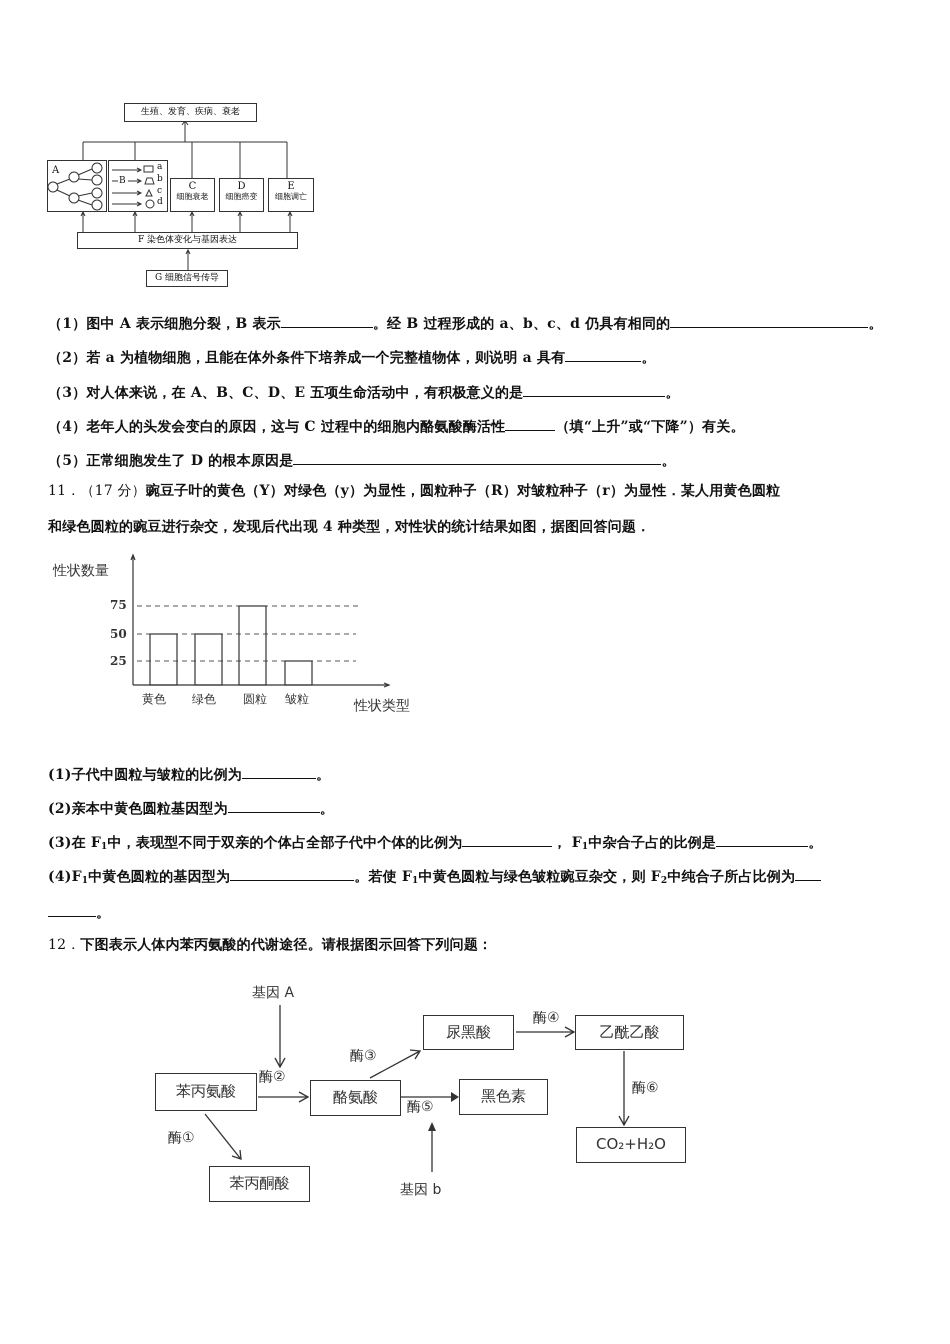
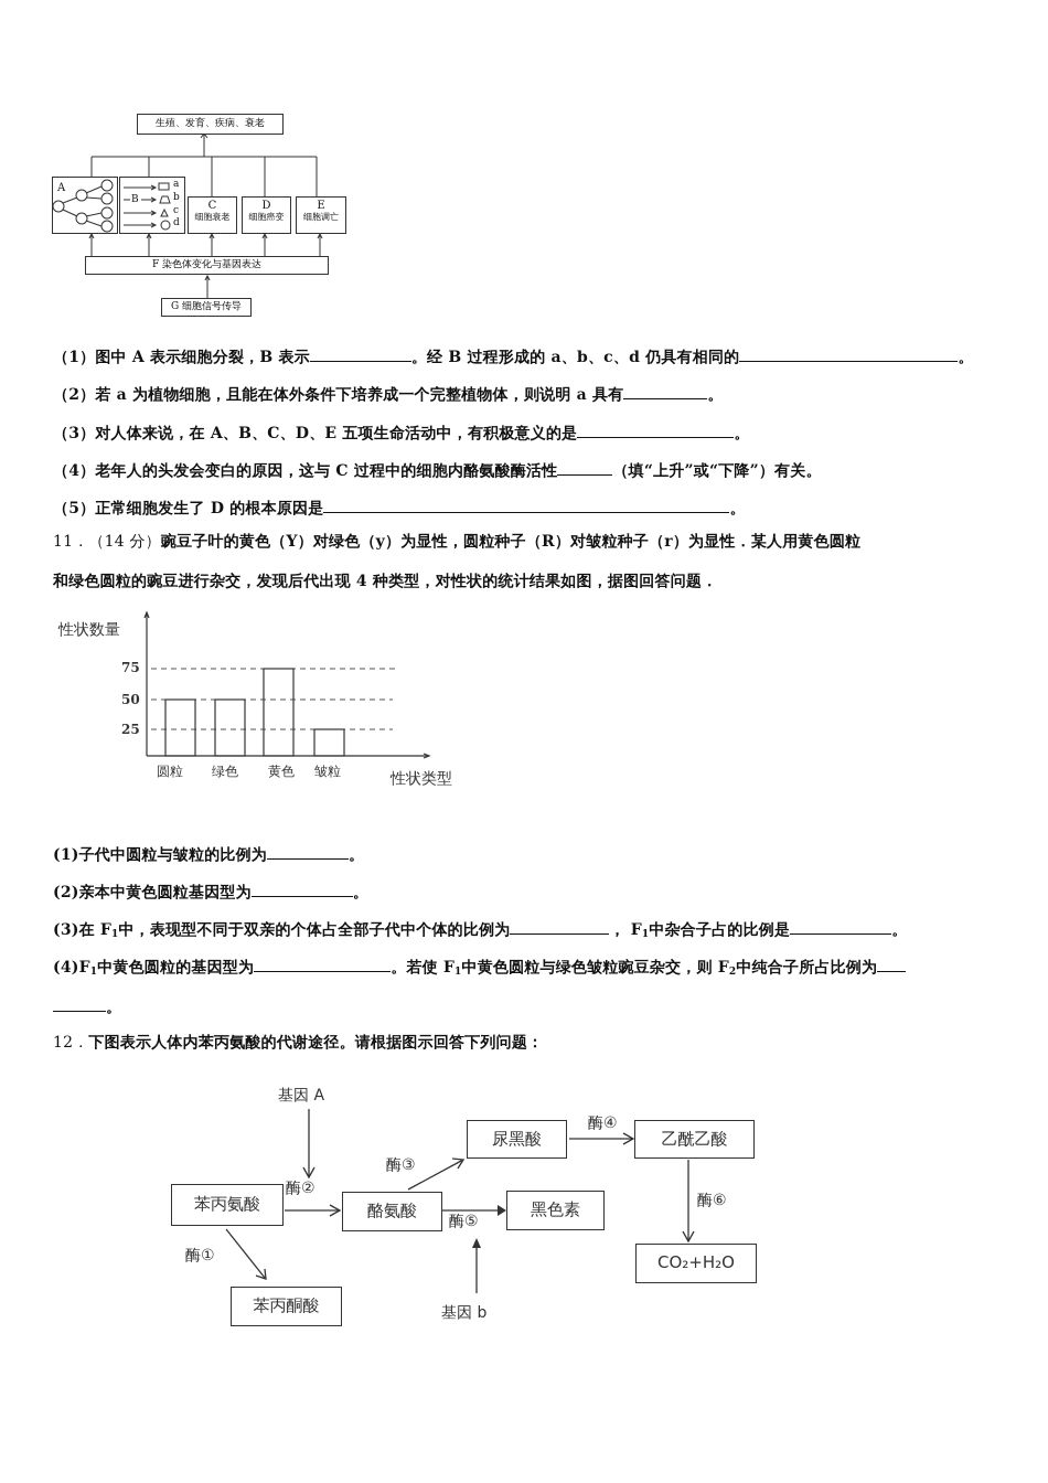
  生殖、发育、疾病、衰老
  A
  B
  a
  b
  c
  d
  C
  细胞衰老
  D
  细胞癌变
  E
  细胞调亡
  F 染色体变化与基因表达
  G 细胞信号传导
  （1）图中 A 表示细胞分裂，B 表示 。经 B 过程形成的 a、b、c、d 仍具有相同的 。
  （2）若 a 为植物细胞，且能在体外条件下培养成一个完整植物体，则说明 a 具有 。
  （3）对人体来说，在 A、B、C、D、E 五项生命活动中，有积极意义的是 。
  （4）老年人的头发会变白的原因，这与 C 过程中的细胞内酪氨酸酶活性 （填“上升”或“下降”）有关。
  （5）正常细胞发生了 D 的根本原因是 。
- 11．（17 分）豌豆子叶的黄色（Y）对绿色（y）为显性，圆粒种子（R）对皱粒种子（r）为显性．某人用黄色圆粒
+ 11．（14 分）豌豆子叶的黄色（Y）对绿色（y）为显性，圆粒种子（R）对皱粒种子（r）为显性．某人用黄色圆粒
  和绿色圆粒的豌豆进行杂交，发现后代出现 4 种类型，对性状的统计结果如图，据图回答问题．
  性状数量
  75
  50
  25
- 黄色
+ 圆粒
  绿色
- 圆粒
+ 黄色
  皱粒
  性状类型
  (1)子代中圆粒与皱粒的比例为 。
  (2)亲本中黄色圆粒基因型为 。
  (3)在 F1中，表现型不同于双亲的个体占全部子代中个体的比例为 ， F1中杂合子占的比例是 。
  (4)F1中黄色圆粒的基因型为 。若使 F1中黄色圆粒与绿色皱粒豌豆杂交，则 F2中纯合子所占比例为
  。
  12．下图表示人体内苯丙氨酸的代谢途径。请根据图示回答下列问题：
  苯丙氨酸
  苯丙酮酸
  酪氨酸
  尿黑酸
  乙酰乙酸
  黑色素
  CO₂+H₂O
  基因 A
  基因 b
  酶①
  酶②
  酶③
  酶④
  酶⑤
  酶⑥
